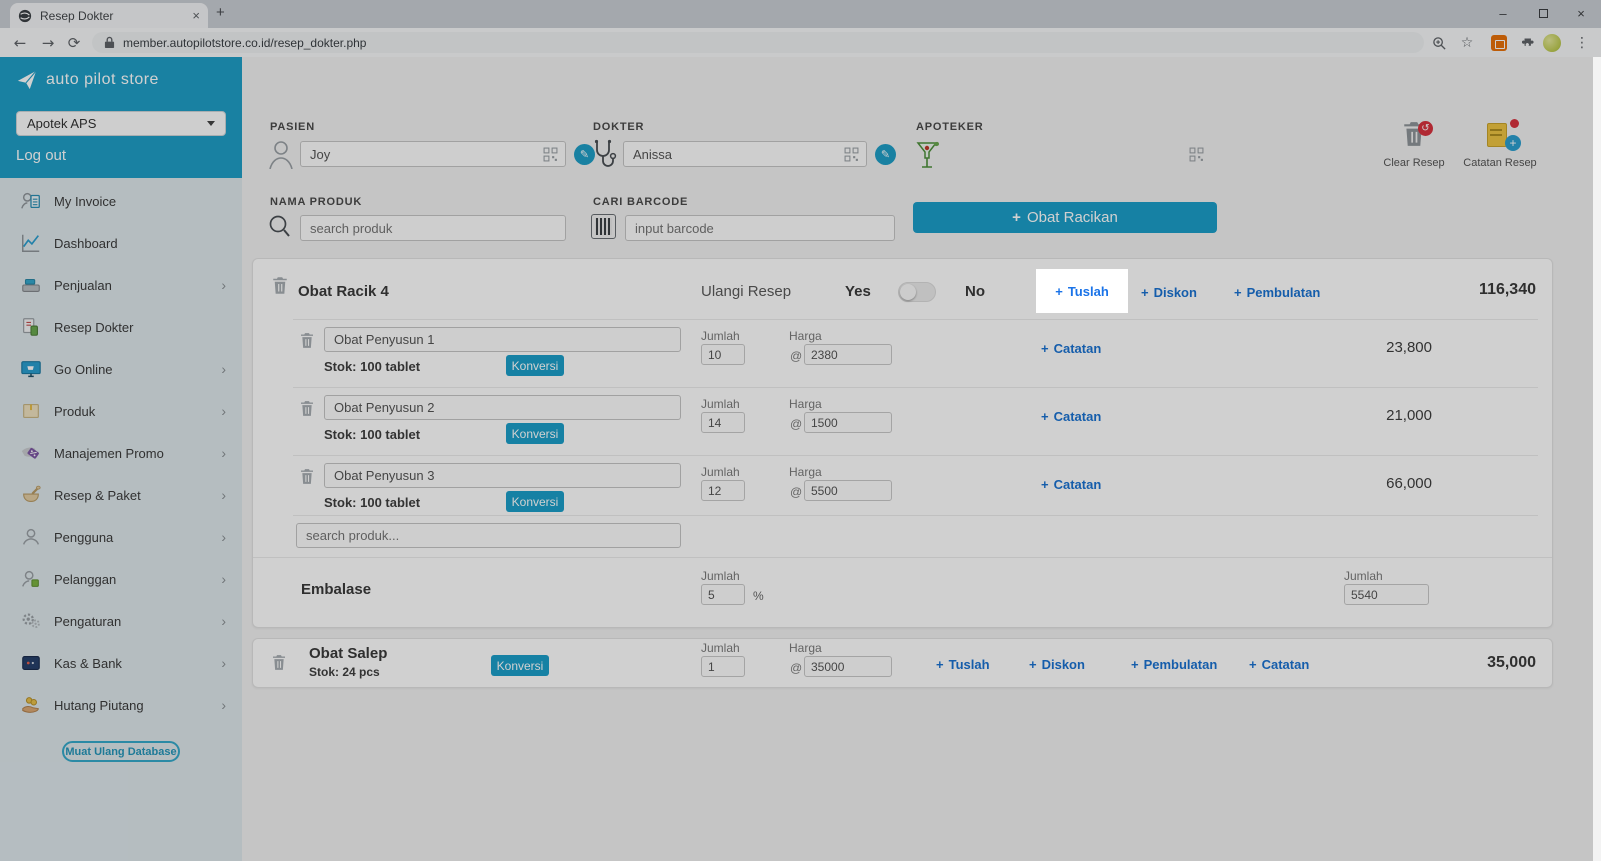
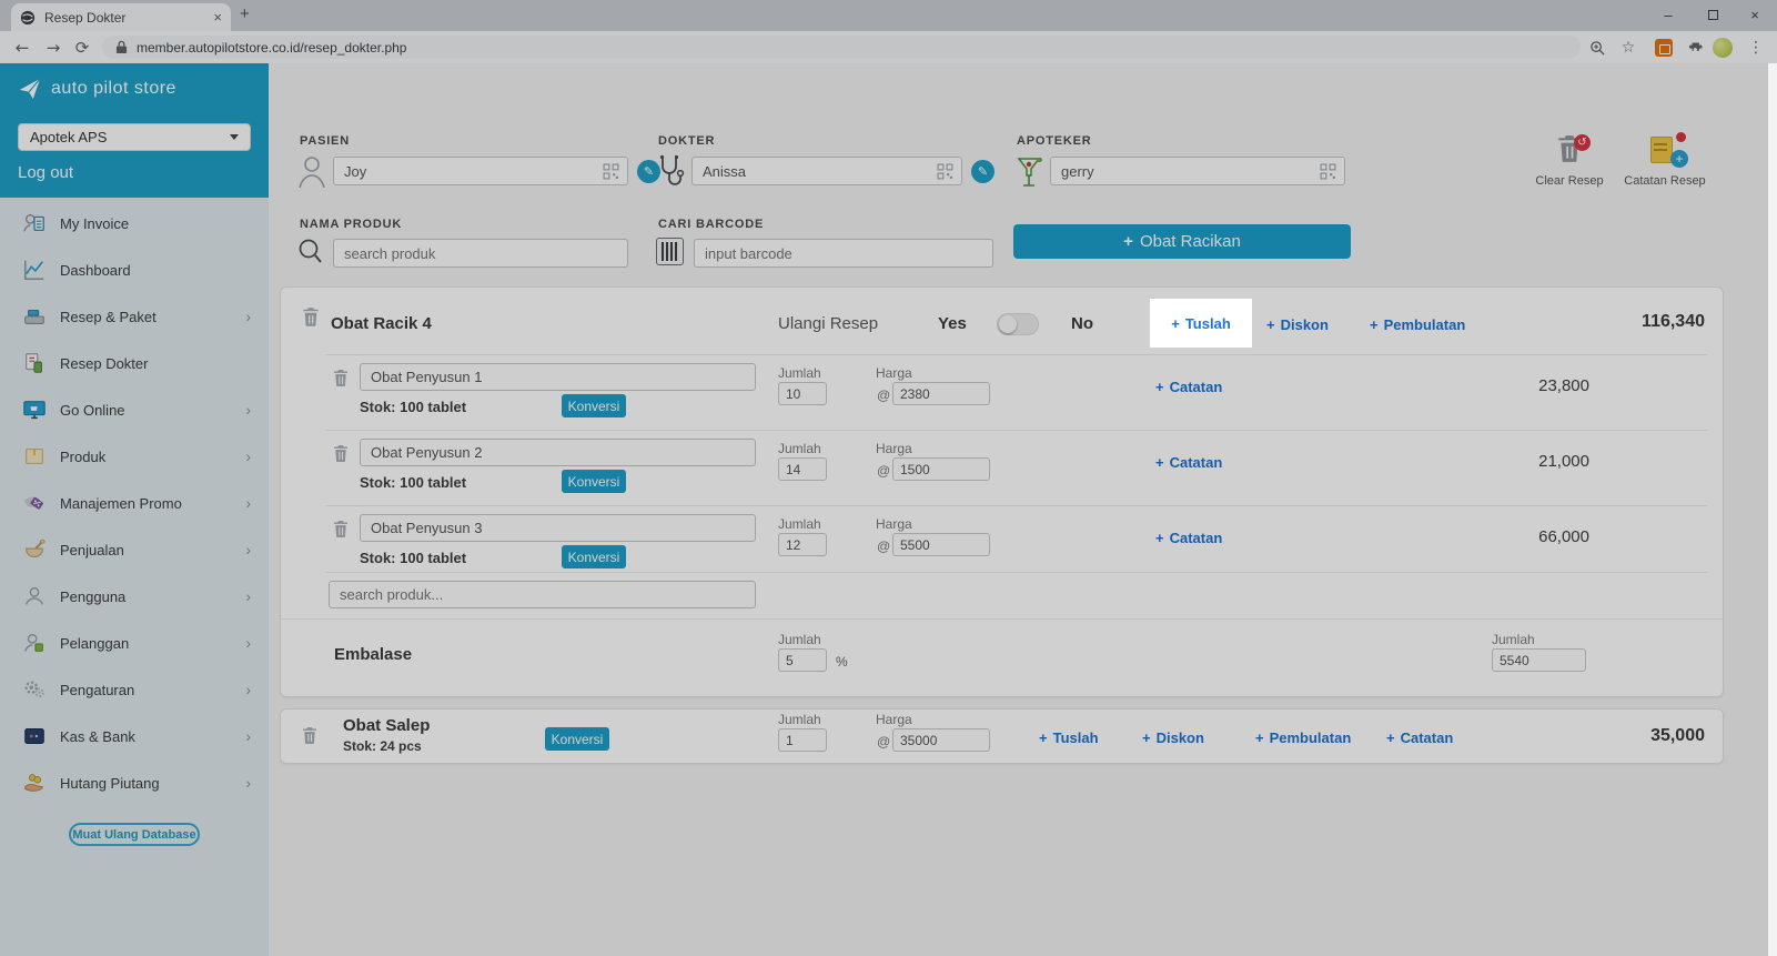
  Resep Dokter
  ×
  +
  –
  ×
  ←
  →
  ⟳
  member.autopilotstore.co.id/resep_dokter.php
  ☆
  ⋮
  auto pilot store
  Apotek APS
  Log out
  My Invoice
  Dashboard
- Penjualan
+ Resep & Paket
  ›
  Resep Dokter
  Go Online
  ›
  Produk
  ›
  Manajemen Promo
  ›
- Resep & Paket
+ Penjualan
  ›
  Pengguna
  ›
  Pelanggan
  ›
  Pengaturan
  ›
  Kas & Bank
  ›
  Hutang Piutang
  ›
  Muat Ulang Database
  PASIEN
  Joy
  ✎
  DOKTER
  Anissa
  ✎
  APOTEKER
+ gerry
  ↺
  Clear Resep
  +
  Catatan Resep
  NAMA PRODUK
  search produk
  CARI BARCODE
  input barcode
  +
  Obat Racikan
  Obat Racik 4
  Ulangi Resep
  Yes
  No
  +
  Tuslah
  +
  Diskon
  +
  Pembulatan
  116,340
  Obat Penyusun 1
  Stok: 100 tablet
  Konversi
  Jumlah
  10
  Harga
  @
  2380
  +
  Catatan
  23,800
  Obat Penyusun 2
  Stok: 100 tablet
  Konversi
  Jumlah
  14
  Harga
  @
  1500
  +
  Catatan
  21,000
  Obat Penyusun 3
  Stok: 100 tablet
  Konversi
  Jumlah
  12
  Harga
  @
  5500
  +
  Catatan
  66,000
  search produk...
  Embalase
  Jumlah
  5
  %
  Jumlah
  5540
  Obat Salep
  Stok: 24 pcs
  Konversi
  Jumlah
  1
  Harga
  @
  35000
  +
  Tuslah
  +
  Diskon
  +
  Pembulatan
  +
  Catatan
  35,000
